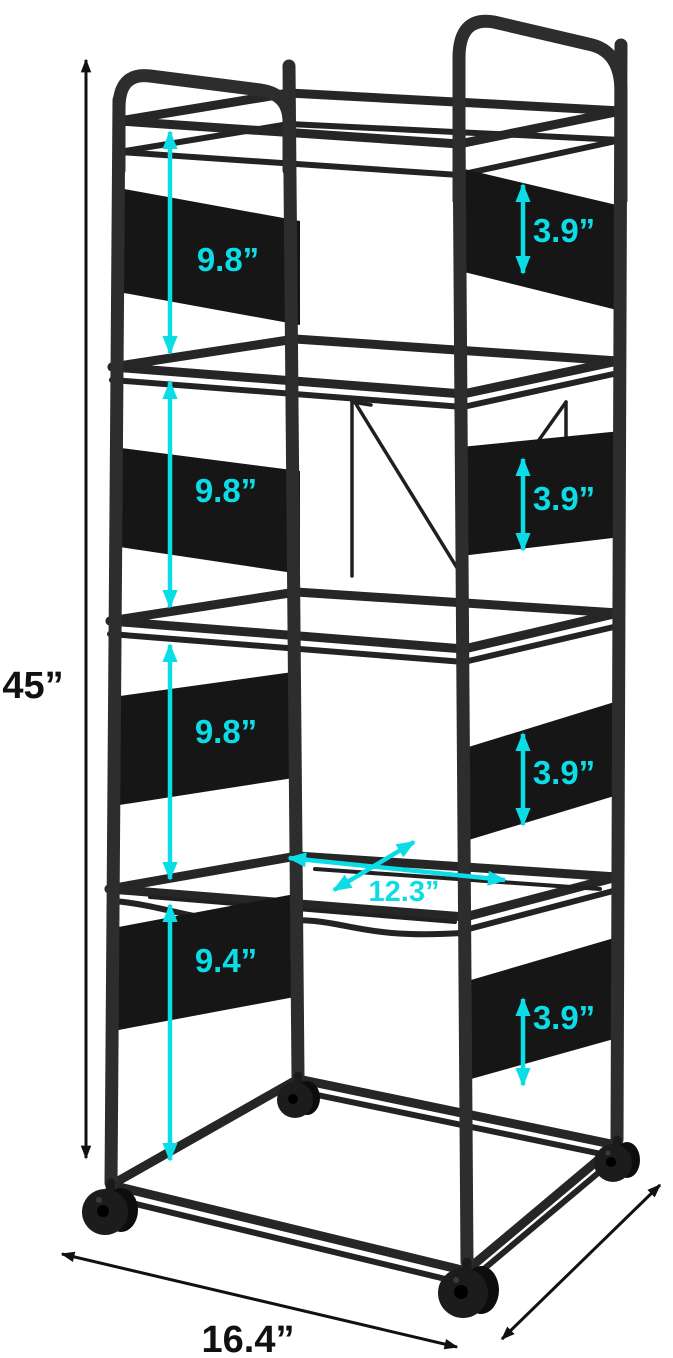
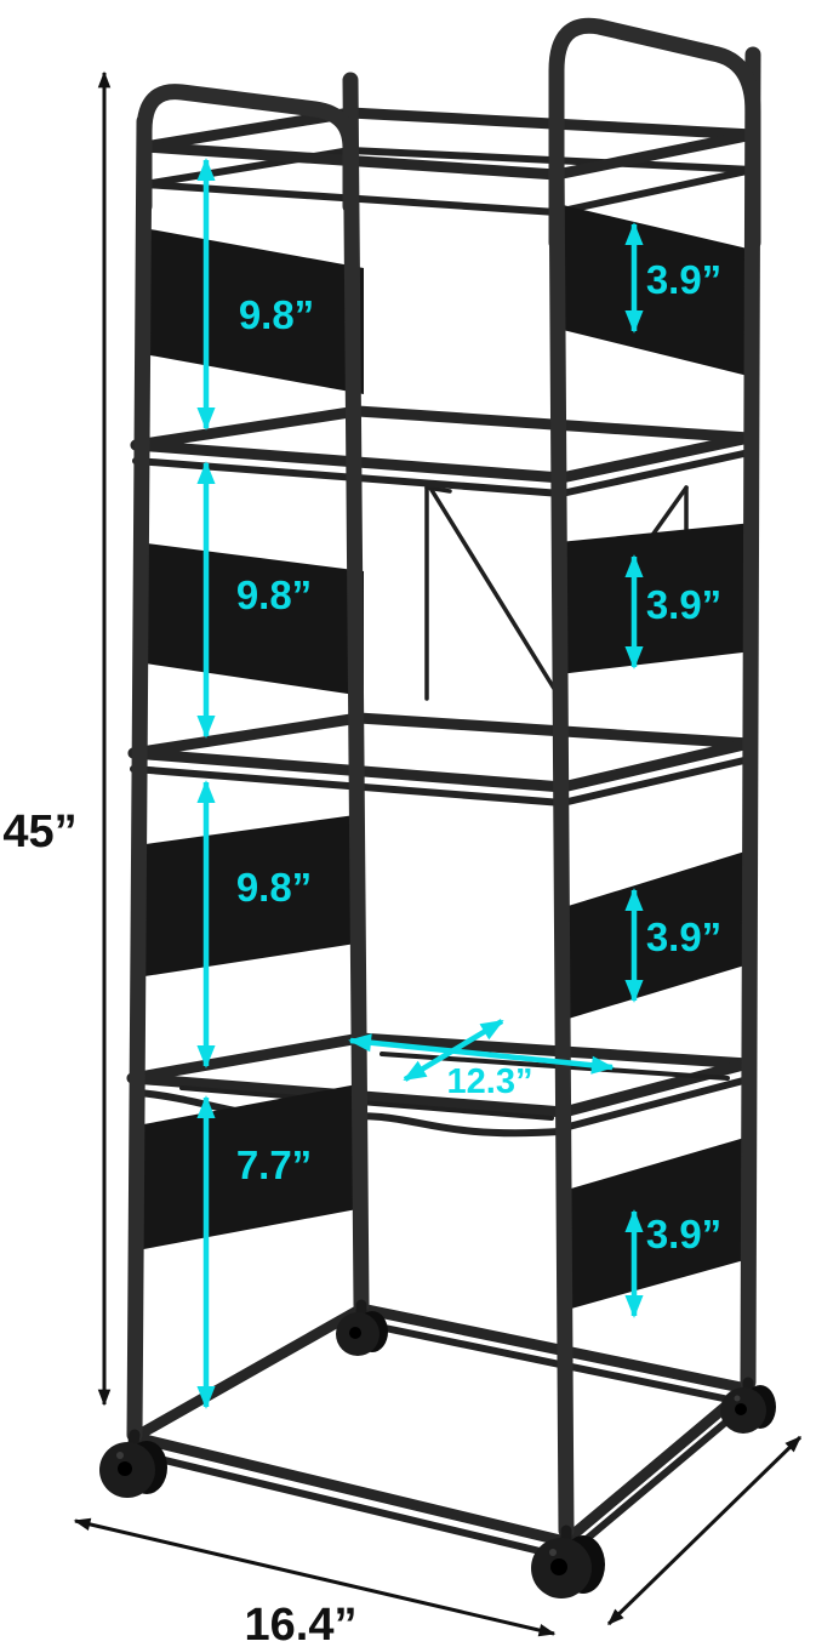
  45”
  9.8”
  9.8”
  9.8”
- 9.4”
+ 7.7”
  3.9”
  3.9”
  3.9”
  3.9”
  12.3”
  16.4”
